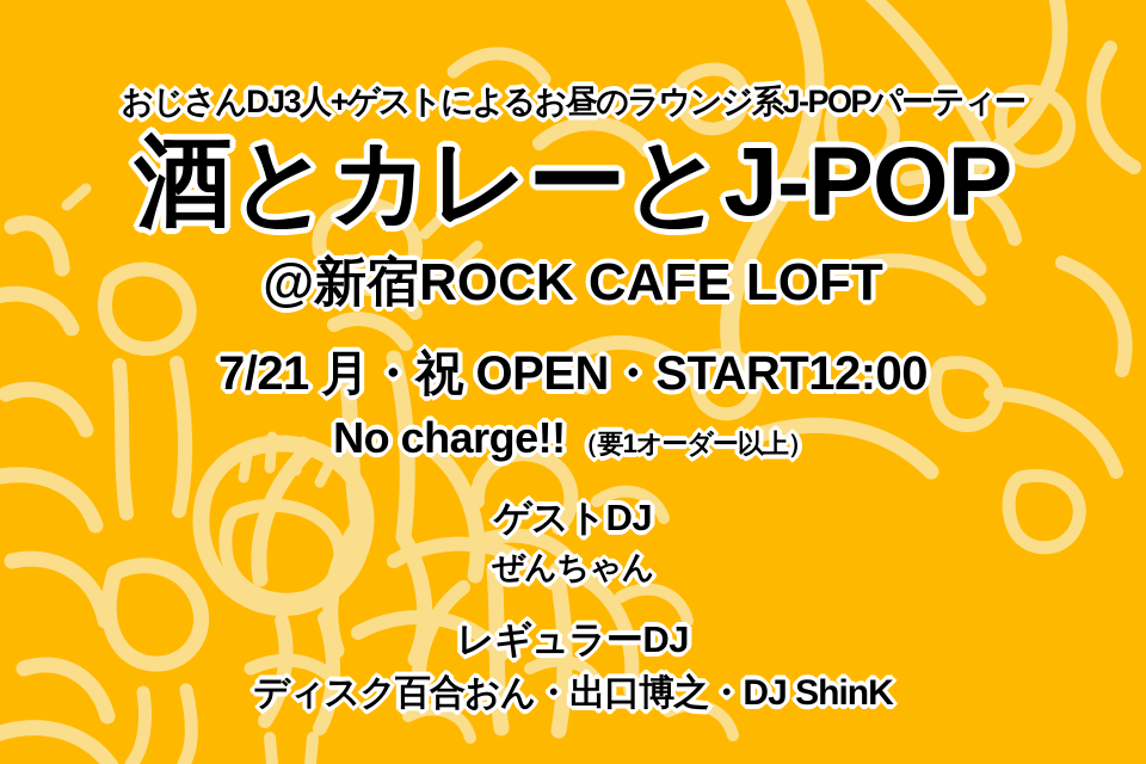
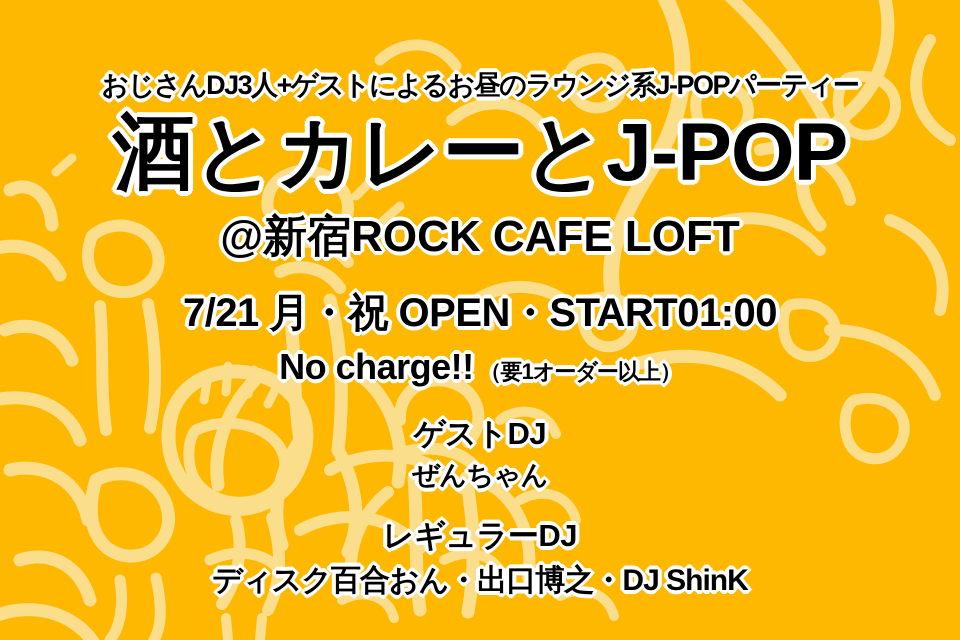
  おじさんDJ3人+ゲストによるお昼のラウンジ系J-POPパーティー
  酒とカレーとJ-POP
  @新宿ROCK CAFE LOFT
- 7/21 月・祝 OPEN・START12:00
+ 7/21 月・祝 OPEN・START01:00
  No charge!!
  （要1オーダー以上）
  ゲストDJ
  ぜんちゃん
  レギュラーDJ
  ディスク百合おん・出口博之・DJ ShinK
